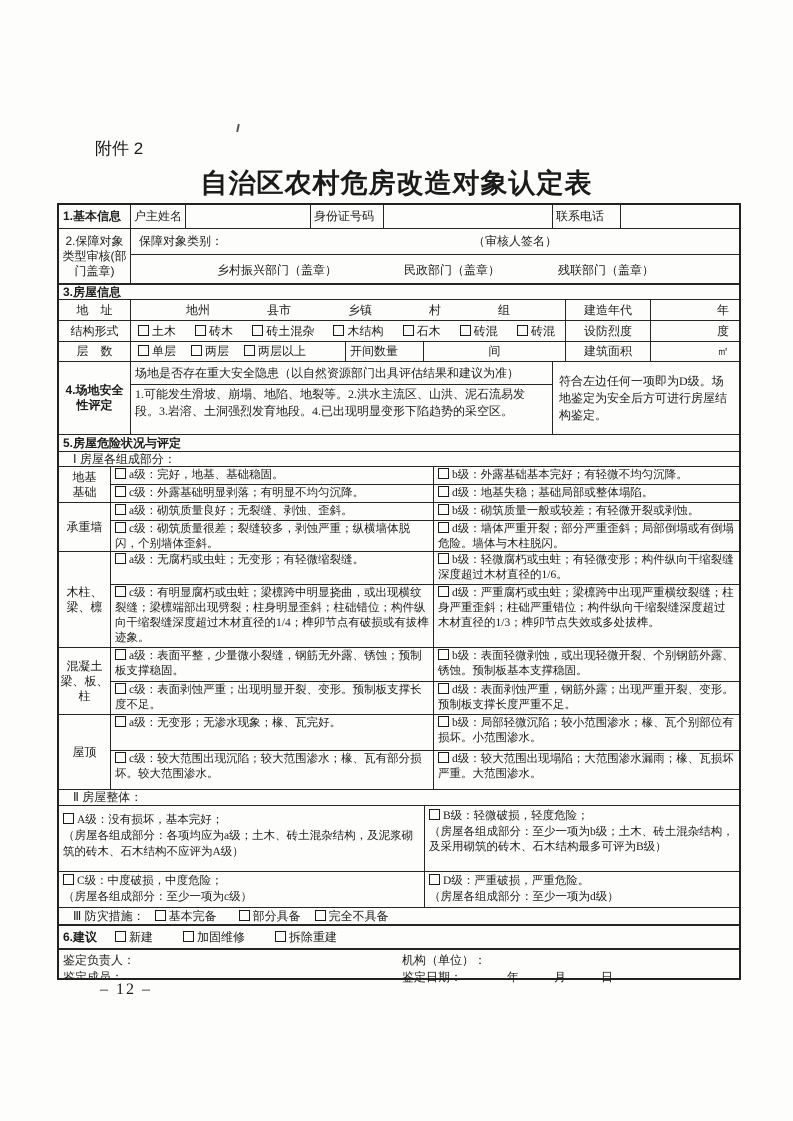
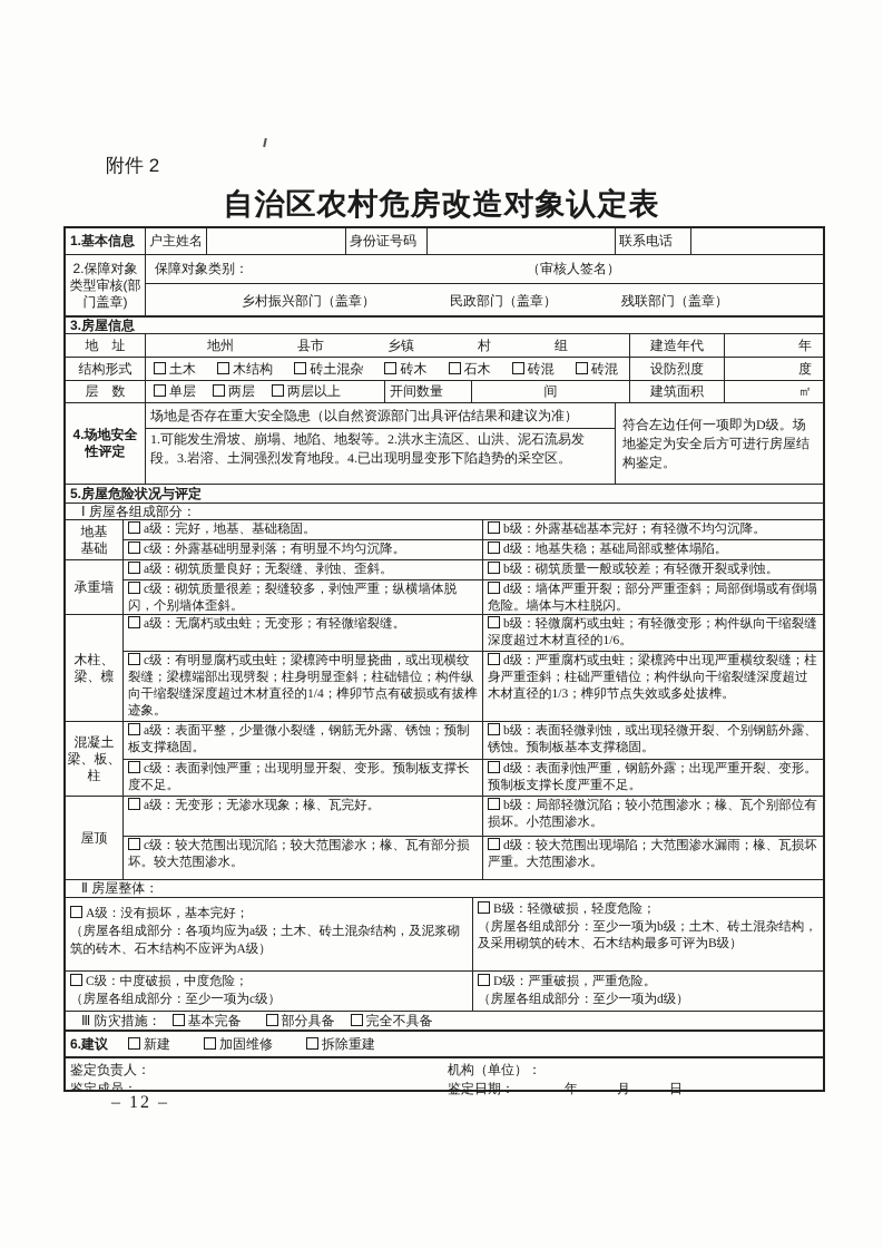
  附件 2
  自治区农村危房改造对象认定表
  1.基本信息
  户主姓名
  身份证号码
  联系电话
  2.保障对象
  类型审核(部
  门盖章)
  保障对象类别：
  （审核人签名）
  乡村振兴部门（盖章）
  民政部门（盖章）
  残联部门（盖章）
  3.房屋信息
  地 址
  地州
  县市
  乡镇
  村
  组
  建造年代
  年
  结构形式
  土木
- 砖木
+ 木结构
  砖土混杂
- 木结构
+ 砖木
  石木
  砖混
  砖混
  设防烈度
  度
  层 数
  单层
  两层
  两层以上
  开间数量
  间
  建筑面积
  ㎡
  4.场地安全
  性评定
  场地是否存在重大安全隐患（以自然资源部门出具评估结果和建议为准）
  1.可能发生滑坡、崩塌、地陷、地裂等。2.洪水主流区、山洪、泥石流易发段。3.岩溶、土洞强烈发育地段。4.已出现明显变形下陷趋势的采空区。
  符合左边任何一项即为D级。场地鉴定为安全后方可进行房屋结构鉴定。
  5.房屋危险状况与评定
  Ⅰ 房屋各组成部分：
  地基
  基础
  a级：完好，地基、基础稳固。
  b级：外露基础基本完好；有轻微不均匀沉降。
  c级：外露基础明显剥落；有明显不均匀沉降。
  d级：地基失稳；基础局部或整体塌陷。
  承重墙
  a级：砌筑质量良好；无裂缝、剥蚀、歪斜。
  b级：砌筑质量一般或较差；有轻微开裂或剥蚀。
  c级：砌筑质量很差；裂缝较多，剥蚀严重；纵横墙体脱闪，个别墙体歪斜。
  d级：墙体严重开裂；部分严重歪斜；局部倒塌或有倒塌危险。墙体与木柱脱闪。
  木柱、
  梁、檩
  a级：无腐朽或虫蛀；无变形；有轻微缩裂缝。
  b级：轻微腐朽或虫蛀；有轻微变形；构件纵向干缩裂缝深度超过木材直径的1/6。
  c级：有明显腐朽或虫蛀；梁檩跨中明显挠曲，或出现横纹裂缝；梁檩端部出现劈裂；柱身明显歪斜；柱础错位；构件纵向干缩裂缝深度超过木材直径的1/4；榫卯节点有破损或有拔榫迹象。
  d级：严重腐朽或虫蛀；梁檩跨中出现严重横纹裂缝；柱身严重歪斜；柱础严重错位；构件纵向干缩裂缝深度超过木材直径的1/3；榫卯节点失效或多处拔榫。
  混凝土
  梁、板、
  柱
  a级：表面平整，少量微小裂缝，钢筋无外露、锈蚀；预制板支撑稳固。
  b级：表面轻微剥蚀，或出现轻微开裂、个别钢筋外露、锈蚀。预制板基本支撑稳固。
  c级：表面剥蚀严重；出现明显开裂、变形。预制板支撑长度不足。
  d级：表面剥蚀严重，钢筋外露；出现严重开裂、变形。预制板支撑长度严重不足。
  屋顶
  a级：无变形；无渗水现象；椽、瓦完好。
  b级：局部轻微沉陷；较小范围渗水；椽、瓦个别部位有损坏。小范围渗水。
  c级：较大范围出现沉陷；较大范围渗水；椽、瓦有部分损坏。较大范围渗水。
  d级：较大范围出现塌陷；大范围渗水漏雨；椽、瓦损坏严重。大范围渗水。
  Ⅱ 房屋整体：
  A级：没有损坏，基本完好；
  （房屋各组成部分：各项均应为a级；土木、砖土混杂结构，及泥浆砌筑的砖木、石木结构不应评为A级）
  B级：轻微破损，轻度危险；
  （房屋各组成部分：至少一项为b级；土木、砖土混杂结构，及采用砌筑的砖木、石木结构最多可评为B级）
  C级：中度破损，中度危险；
  （房屋各组成部分：至少一项为c级）
  D级：严重破损，严重危险。
  （房屋各组成部分：至少一项为d级）
  Ⅲ 防灾措施：
  基本完备
  部分具备
  完全不具备
  6.建议
  新建
  加固维修
  拆除重建
  鉴定负责人：
  鉴定成员：
  机构（单位）：
  鉴定日期： 年 月 日
  – 12 –
